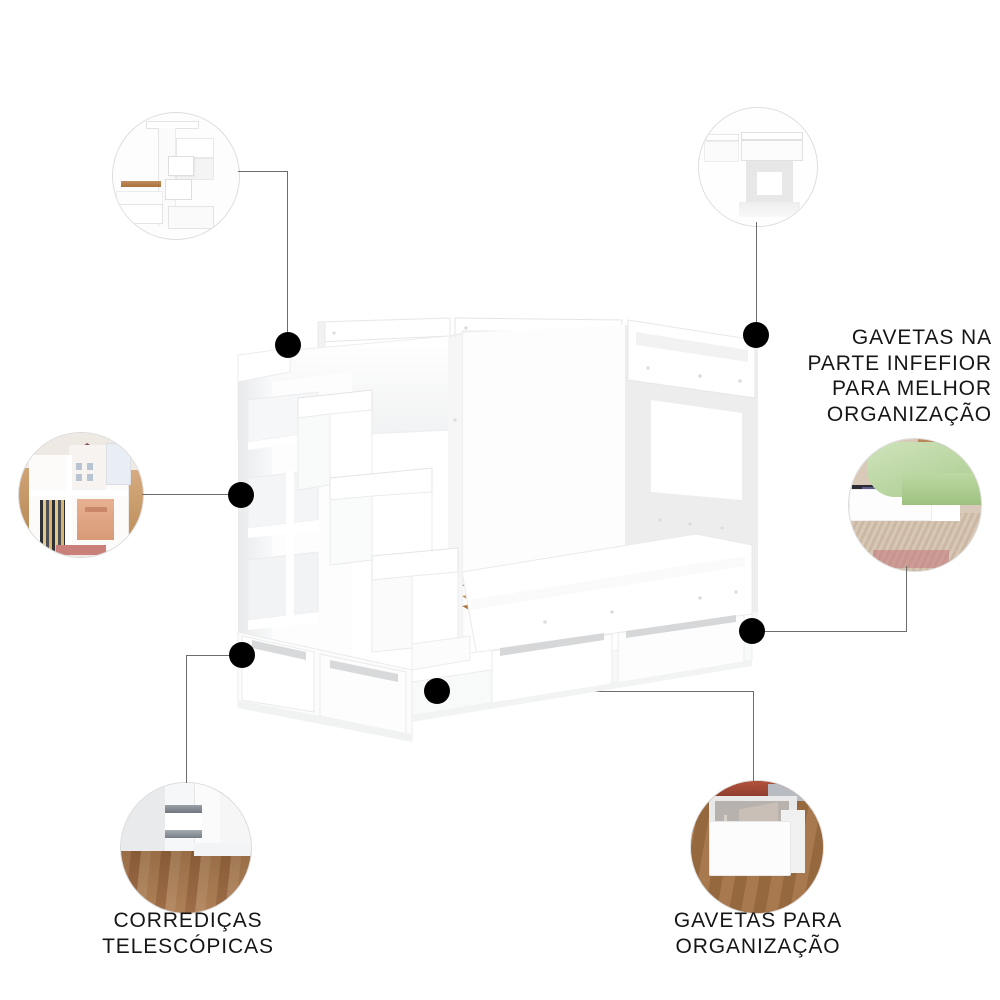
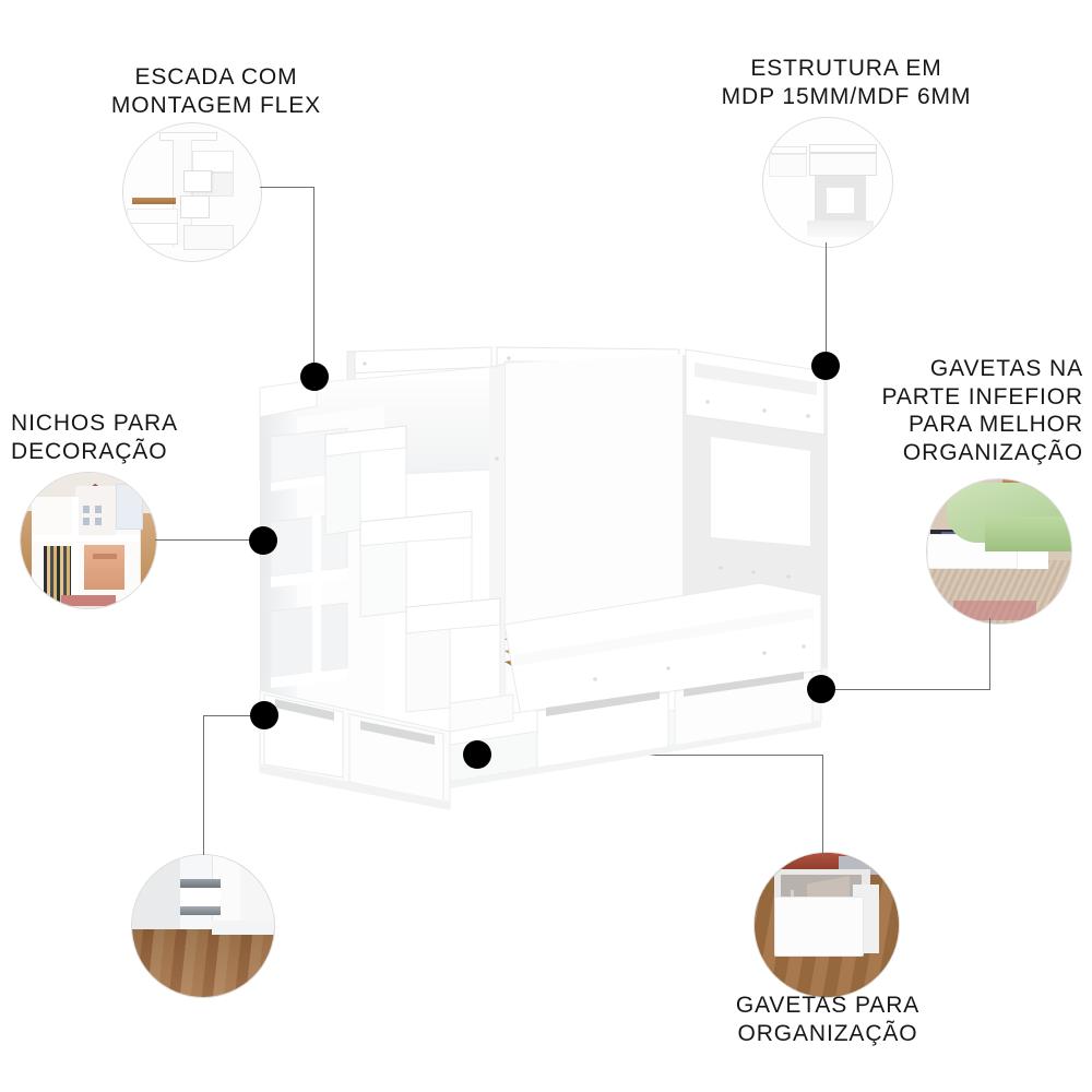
+ ESCADA COM
+ MONTAGEM FLEX
+ ESTRUTURA EM
+ MDP 15MM/MDF 6MM
+ NICHOS PARA
+ DECORAÇÃO
  GAVETAS NA
  PARTE INFEFIOR
  PARA MELHOR
  ORGANIZAÇÃO
- CORREDIÇAS
- TELESCÓPICAS
  GAVETAS PARA
  ORGANIZAÇÃO
